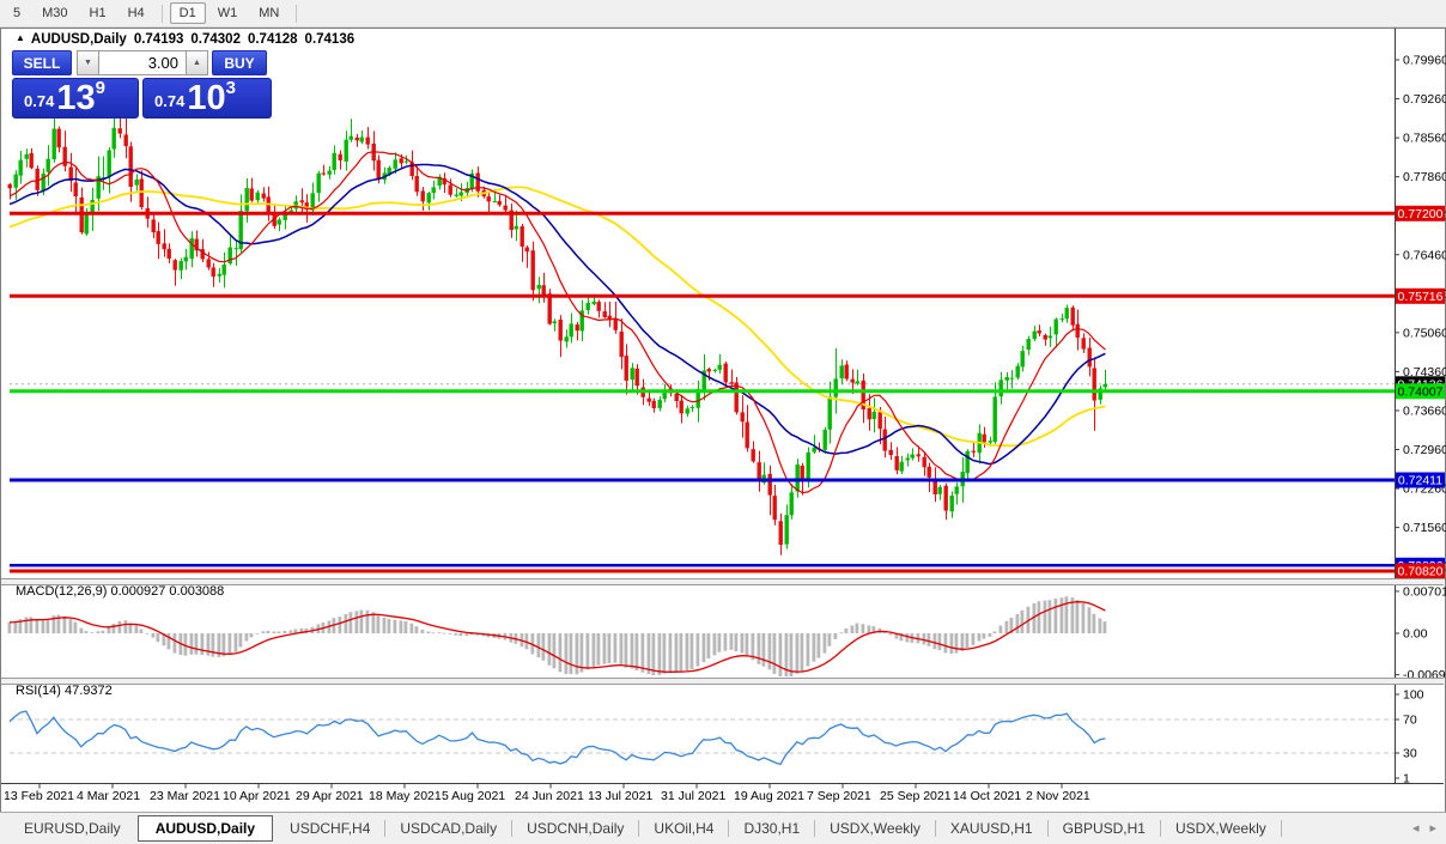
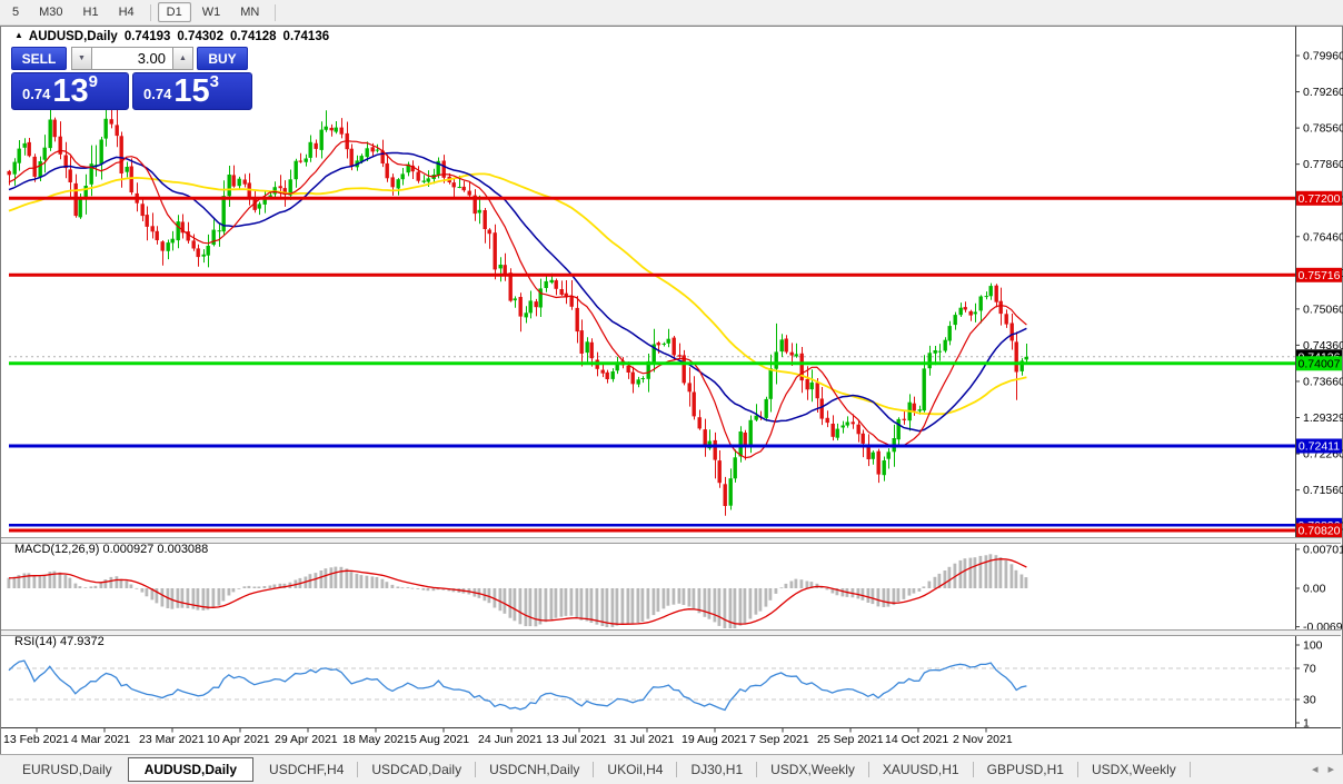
  5
  M30
  H1
  H4
  D1
  W1
  MN
  0.79960
  0.79260
  0.78560
  0.77860
  0.76460
  0.75060
  0.74360
  0.73660
- 0.72960
+ 1.29329
  0.72260
  0.71560
  0.00701
  0.00
  -0.0069
  100
  70
  30
  1
  0.77200
  0.75716
  0.72411
  0.74007
  0.70820
  13 Feb 2021
  4 Mar 2021
  23 Mar 2021
  10 Apr 2021
  29 Apr 2021
  18 May 2021
  5 Aug 2021
  24 Jun 2021
  13 Jul 2021
  31 Jul 2021
  19 Aug 2021
  7 Sep 2021
  25 Sep 2021
  14 Oct 2021
  2 Nov 2021
  ▲ AUDUSD,Daily 0.74193 0.74302 0.74128 0.74136
  SELL
  3.00
  BUY
  0.74
  13
  9
  0.74
- 10
+ 15
  3
  MACD(12,26,9) 0.000927 0.003088
  RSI(14) 47.9372
  EURUSD,Daily
  AUDUSD,Daily
  USDCHF,H4
  USDCAD,Daily
  USDCNH,Daily
  UKOil,H4
  DJ30,H1
  USDX,Weekly
  XAUUSD,H1
  GBPUSD,H1
  USDX,Weekly
  ◂ ▸
